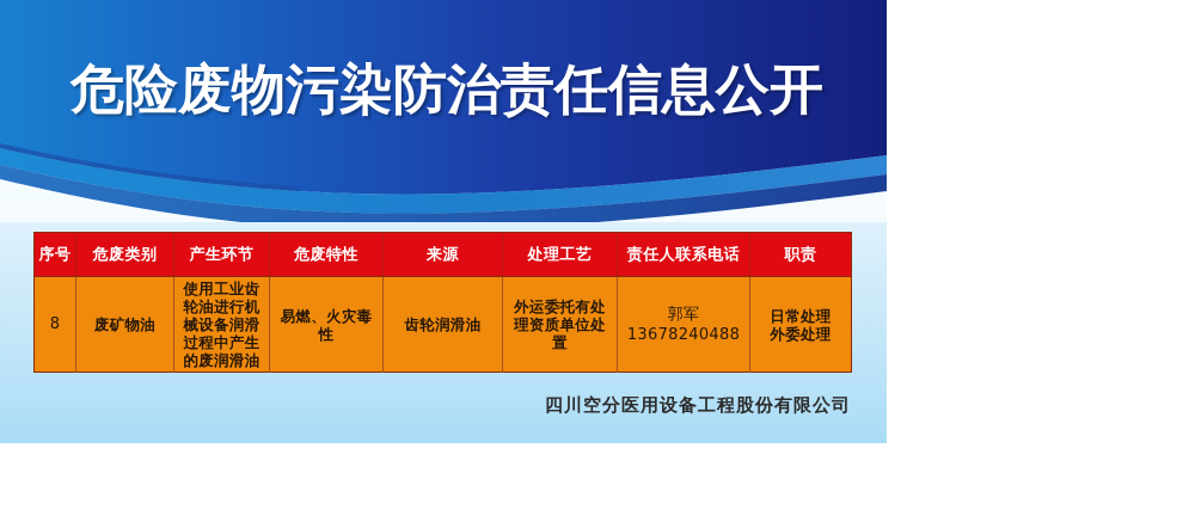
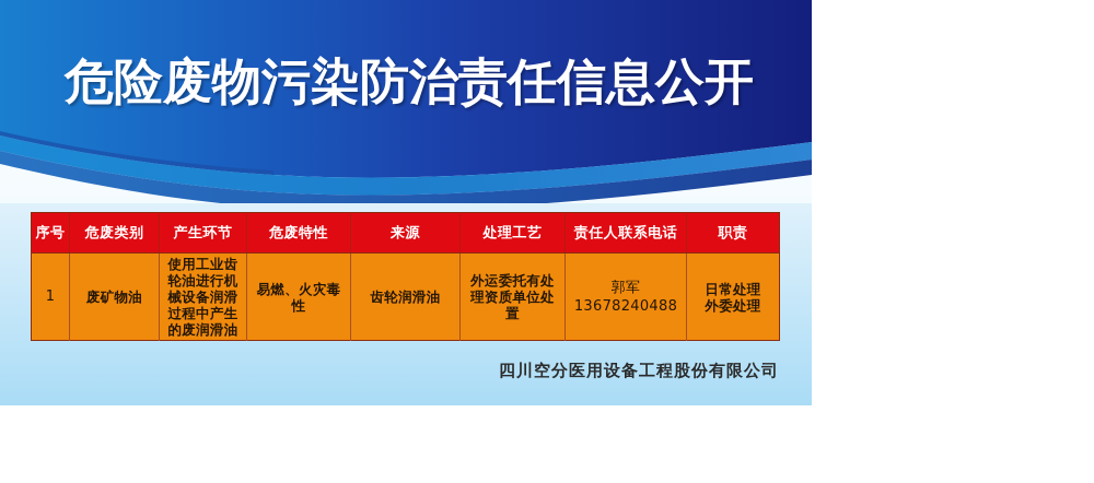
  危险废物污染防治责任信息公开
  序号	危废类别	产生环节	危废特性	来源	处理工艺	责任人联系电话	职责
- 8	废矿物油	使用工业齿轮油进行机械设备润滑过程中产生的废润滑油	易燃、火灾毒性	齿轮润滑油	外运委托有处理资质单位处置	郭军13678240488	日常处理外委处理
+ 1	废矿物油	使用工业齿轮油进行机械设备润滑过程中产生的废润滑油	易燃、火灾毒性	齿轮润滑油	外运委托有处理资质单位处置	郭军13678240488	日常处理外委处理
  四川空分医用设备工程股份有限公司
